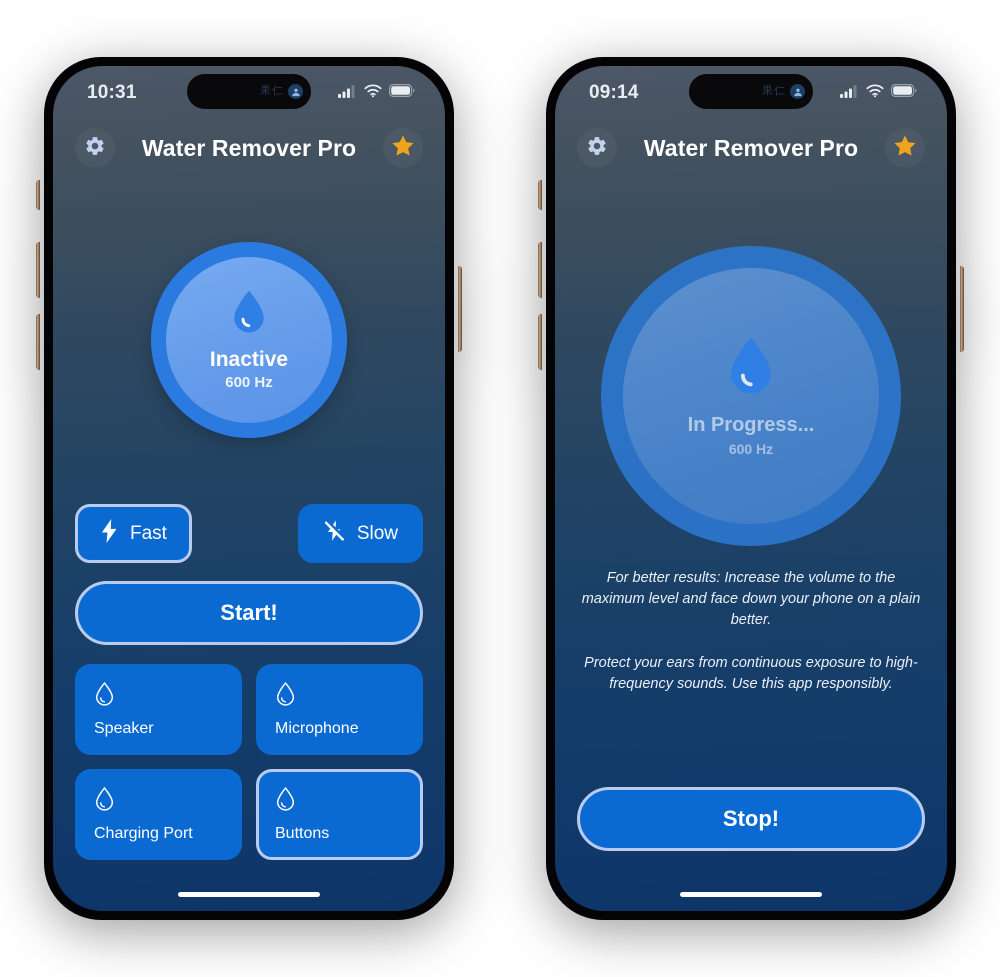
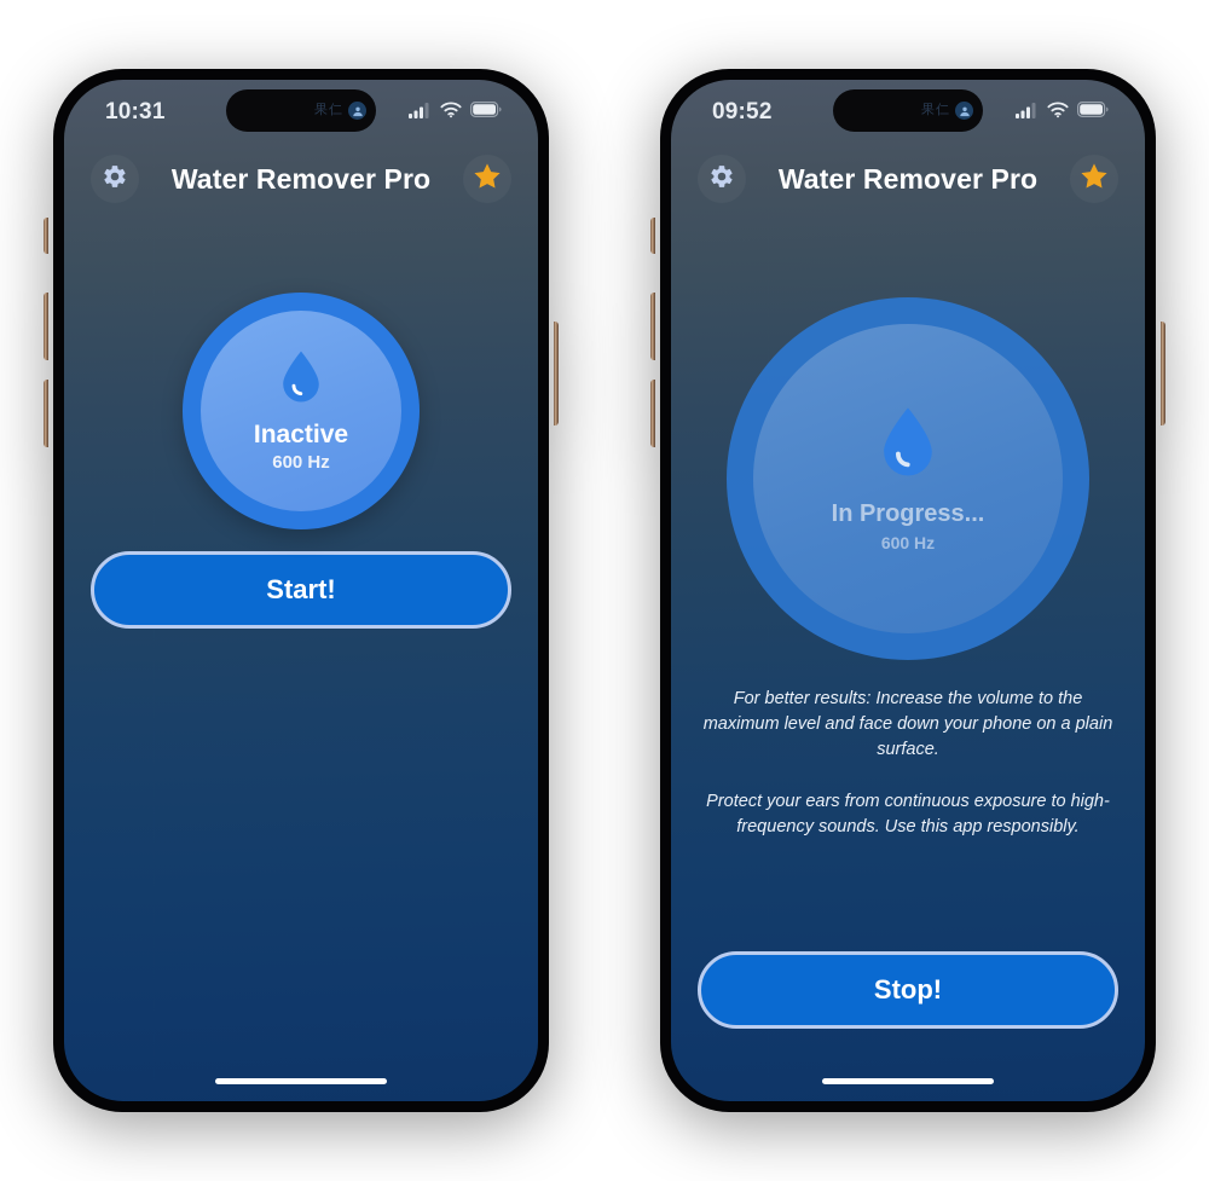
  10:31
  果仁
  Water Remover Pro
  Inactive
  600 Hz
- Fast
- Slow
  Start!
- Speaker
- Microphone
- Charging Port
- Buttons
- 09:14
+ 09:52
  果仁
  Water Remover Pro
  In Progress...
  600 Hz
- For better results: Increase the volume to the maximum level and face down your phone on a plain better.
+ For better results: Increase the volume to the maximum level and face down your phone on a plain surface.
  Protect your ears from continuous exposure to high-frequency sounds. Use this app responsibly.
  Stop!
